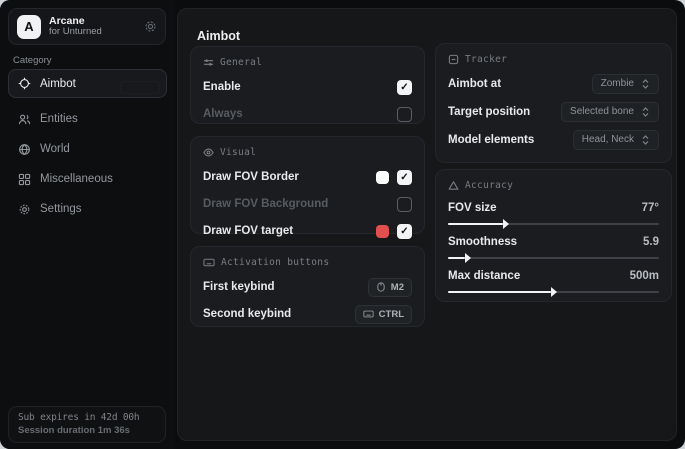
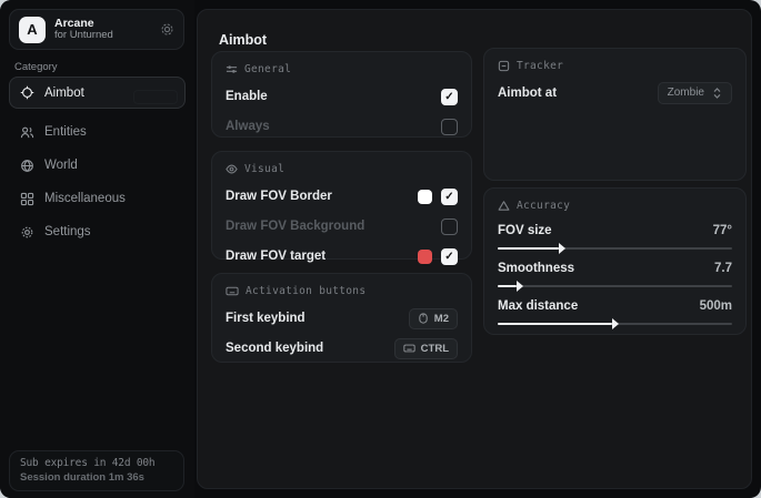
  A
  Arcane
  for Unturned
  Category
  Aimbot
  Entities
  World
  Miscellaneous
  Settings
  Sub expires in 42d 00h
  Session duration 1m 36s
  Aimbot
  General
  Enable
  Always
  Visual
  Draw FOV Border
  Draw FOV Background
  Draw FOV target
  Activation buttons
  First keybind
  M2
  Second keybind
  CTRL
  Tracker
  Aimbot at
  Zombie
- Target position
- Selected bone
- Model elements
- Head, Neck
  Accuracy
  FOV size
  77°
  Smoothness
- 5.9
+ 7.7
  Max distance
  500m
